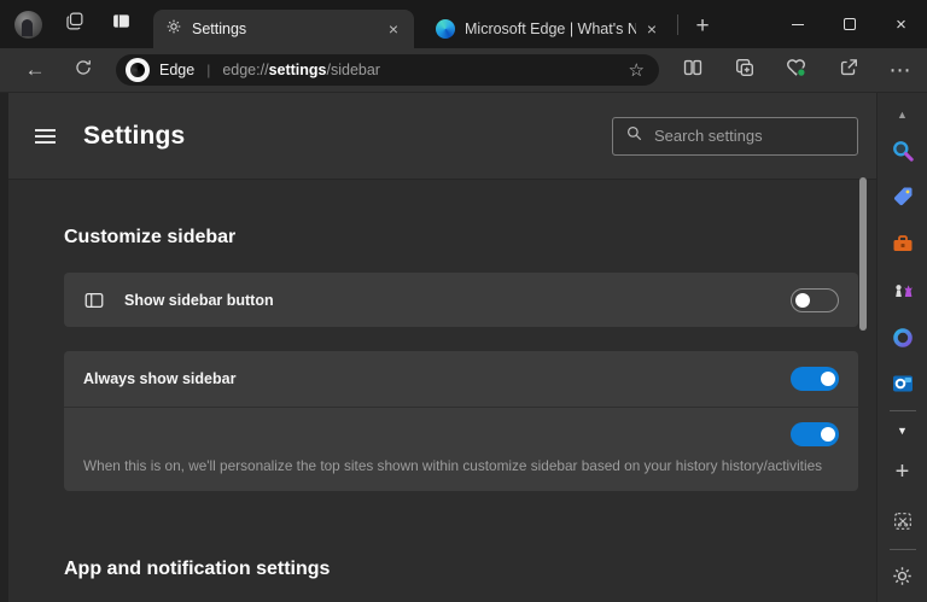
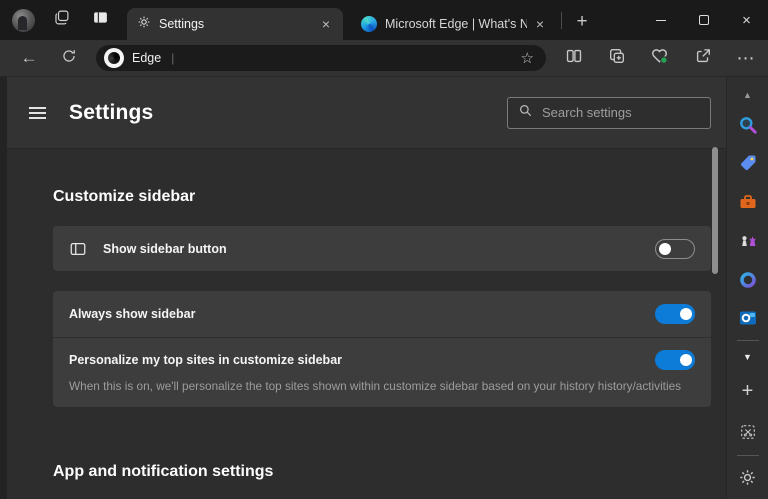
  Settings
  ×
  Microsoft Edge | What's N
  ×
  +
  ×
  ←
  Edge
  |
- edge://settings/sidebar
  ☆
  ⋯
  Settings
  Search settings
  Customize sidebar
  Show sidebar button
  Always show sidebar
+ Personalize my top sites in customize sidebar
  When this is on, we'll personalize the top sites shown within customize sidebar based on your history history/activities
  App and notification settings
  ▲
  ▼
  +
